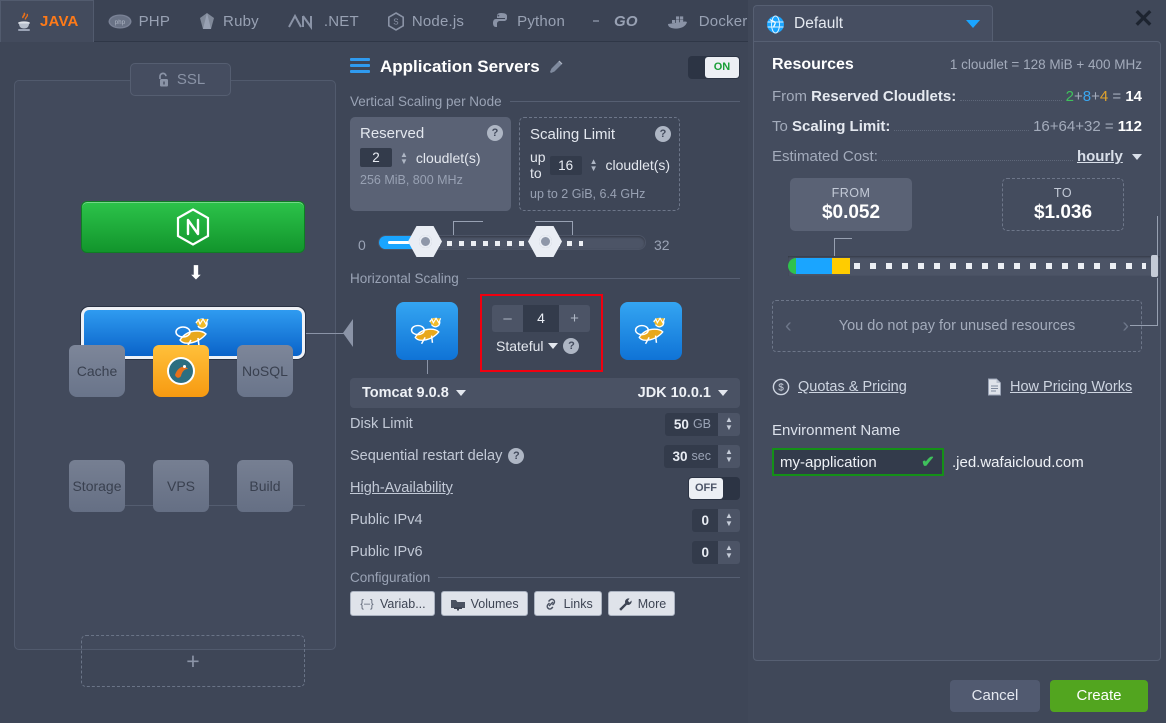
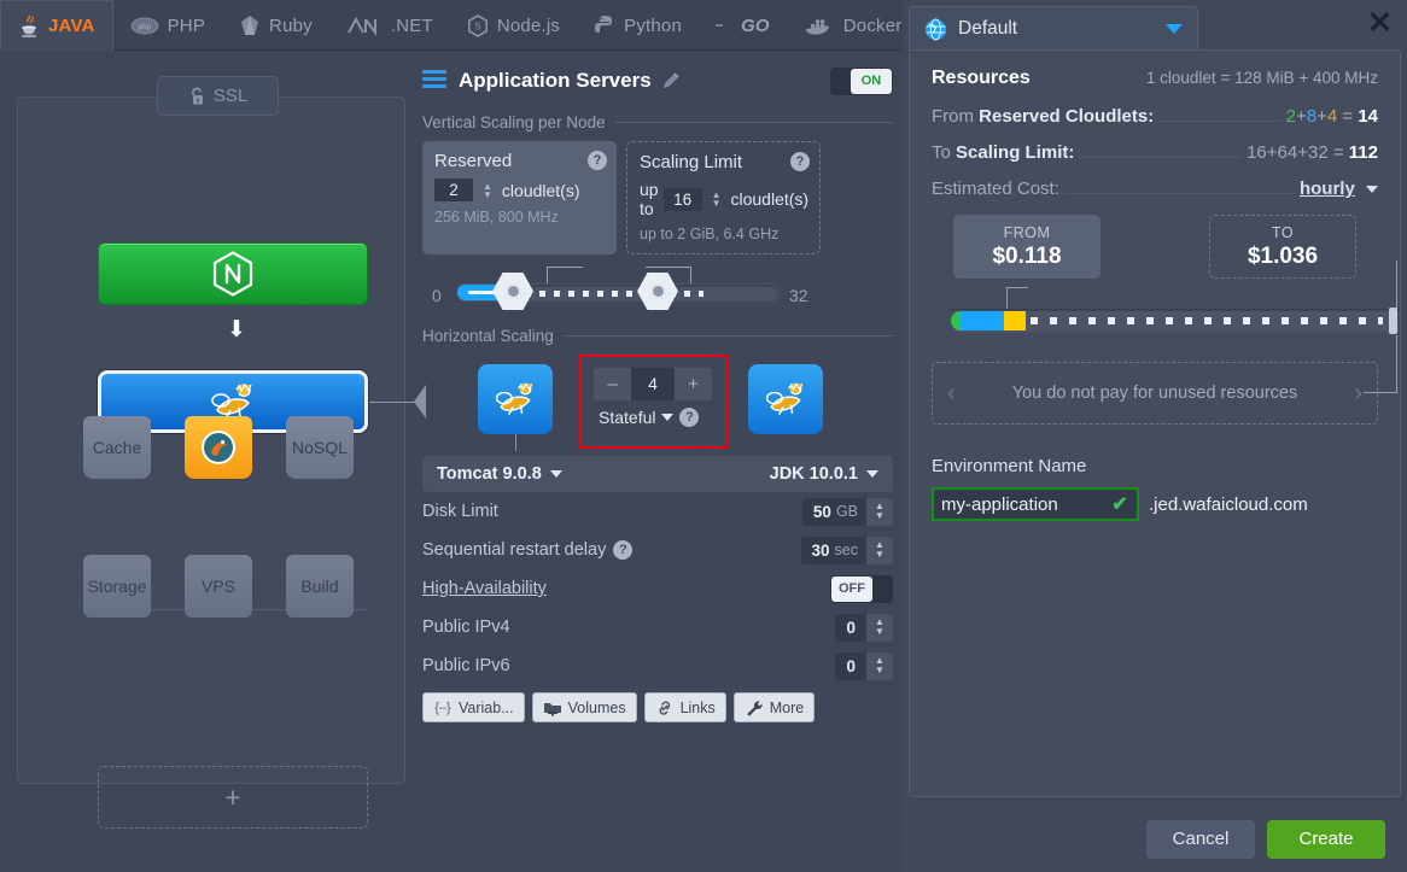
  JAVA
  PHP
  Ruby
  .NET
  S
  Node.js
  Python
  GO
  Docker
  SSL
  ⬇
  Cache
  NoSQL
  Storage
  VPS
  Build
  +
  Application Servers
  ON
  Vertical Scaling per Node
  ?
  Reserved
  2
  ▲
  ▼
  cloudlet(s)
  256 MiB, 800 MHz
  ?
  Scaling Limit
  up to
  16
  ▲
  ▼
  cloudlet(s)
  up to 2 GiB, 6.4 GHz
  0
  32
  Horizontal Scaling
  –
  4
  +
  Stateful
  ?
  Tomcat 9.0.8
  JDK 10.0.1
  Disk Limit
  50
  GB
  ▲
  ▼
  Sequential restart delay
  ?
  30
  sec
  ▲
  ▼
  High-Availability
  OFF
  Public IPv4
  0
  ▲
  ▼
  Public IPv6
  0
  ▲
  ▼
- Configuration
  {–}
  Variab...
  Volumes
  Links
  More
  Default
  ✕
  Resources
  1 cloudlet = 128 MiB + 400 MHz
  From Reserved Cloudlets:
  2+8+4 = 14
  To Scaling Limit:
  16+64+32 = 112
  Estimated Cost:
  hourly
  FROM
- $0.052
+ $0.118
  TO
  $1.036
  ‹
  You do not pay for unused resources
  ›
- $
- Quotas & Pricing
- How Pricing Works
  Environment Name
  my-application
  ✔
  .jed.wafaicloud.com
  Cancel
  Create
